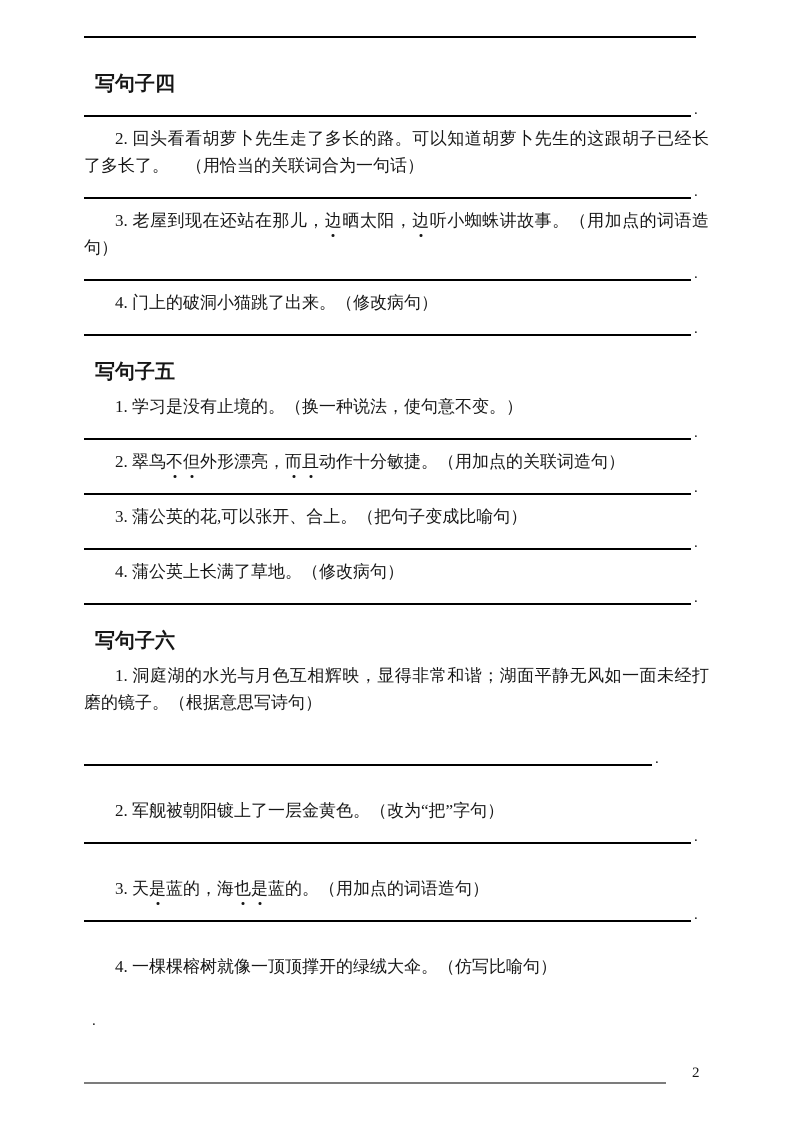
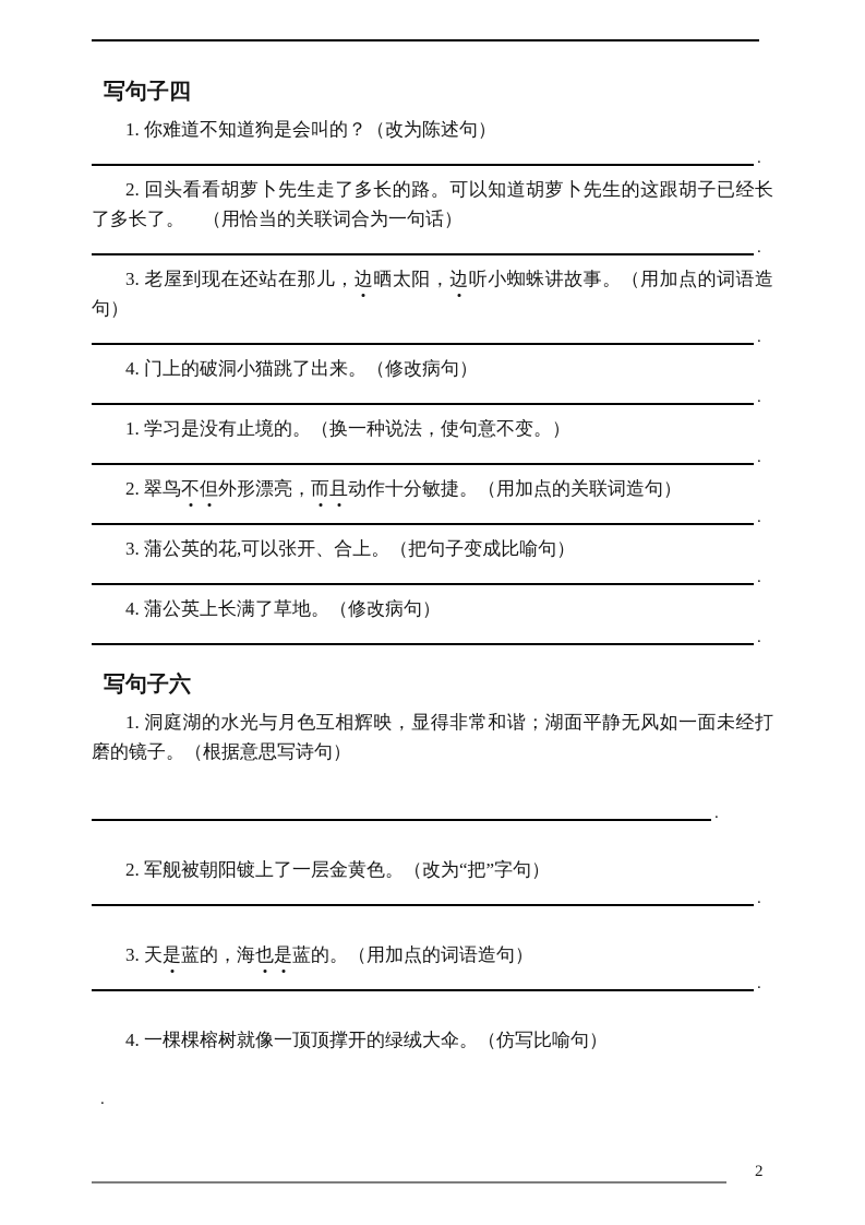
  写句子四
+ 1. 你难道不知道狗是会叫的？（改为陈述句）
  .
  2. 回头看看胡萝卜先生走了多长的路。可以知道胡萝卜先生的这跟胡子已经长了多长了。 （用恰当的关联词合为一句话）
  .
  3. 老屋到现在还站在那儿，边晒太阳，边听小蜘蛛讲故事。（用加点的词语造句）
  .
  4. 门上的破洞小猫跳了出来。（修改病句）
  .
- 写句子五
  1. 学习是没有止境的。（换一种说法，使句意不变。）
  .
  2. 翠鸟不但外形漂亮，而且动作十分敏捷。（用加点的关联词造句）
  .
  3. 蒲公英的花,可以张开、合上。（把句子变成比喻句）
  .
  4. 蒲公英上长满了草地。（修改病句）
  .
  写句子六
  1. 洞庭湖的水光与月色互相辉映，显得非常和谐；湖面平静无风如一面未经打磨的镜子。（根据意思写诗句）
  .
  2. 军舰被朝阳镀上了一层金黄色。（改为“把”字句）
  .
  3. 天是蓝的，海也是蓝的。（用加点的词语造句）
  .
  4. 一棵棵榕树就像一顶顶撑开的绿绒大伞。（仿写比喻句）
  .
  2
